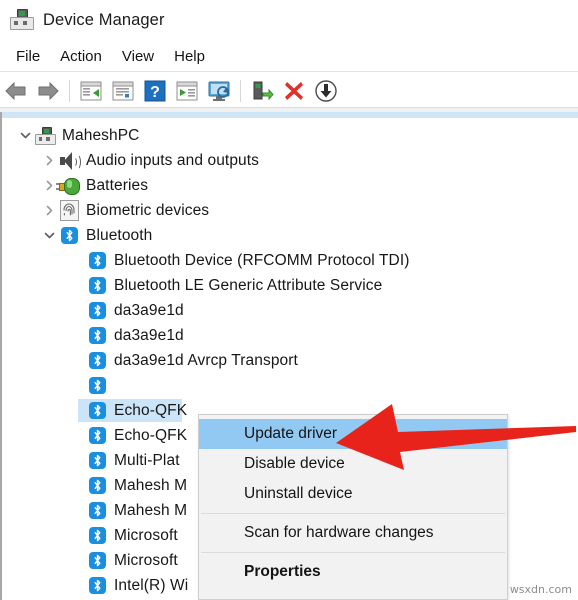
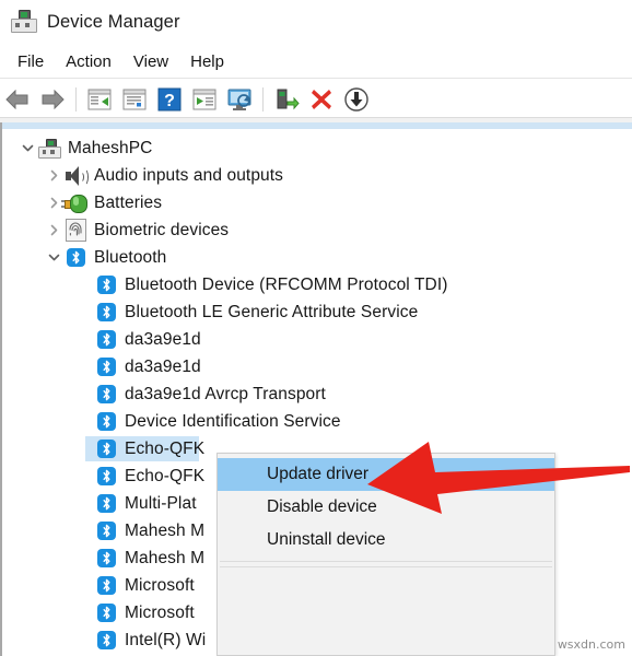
  Device Manager
  File
  Action
  View
  Help
  ?
  MaheshPC
  Audio inputs and outputs
  Batteries
  Biometric devices
  Bluetooth
  Bluetooth Device (RFCOMM Protocol TDI)
  Bluetooth LE Generic Attribute Service
  da3a9e1d
  da3a9e1d
  da3a9e1d Avrcp Transport
+ Device Identification Service
  Echo-QFK
  Echo-QFK
  Multi-Plat
  Mahesh M
  Mahesh M
  Microsoft
  Microsoft
  Intel(R) Wi
  Update driver
  Disable device
  Uninstall device
- Scan for hardware changes
- Properties
  wsxdn.com
